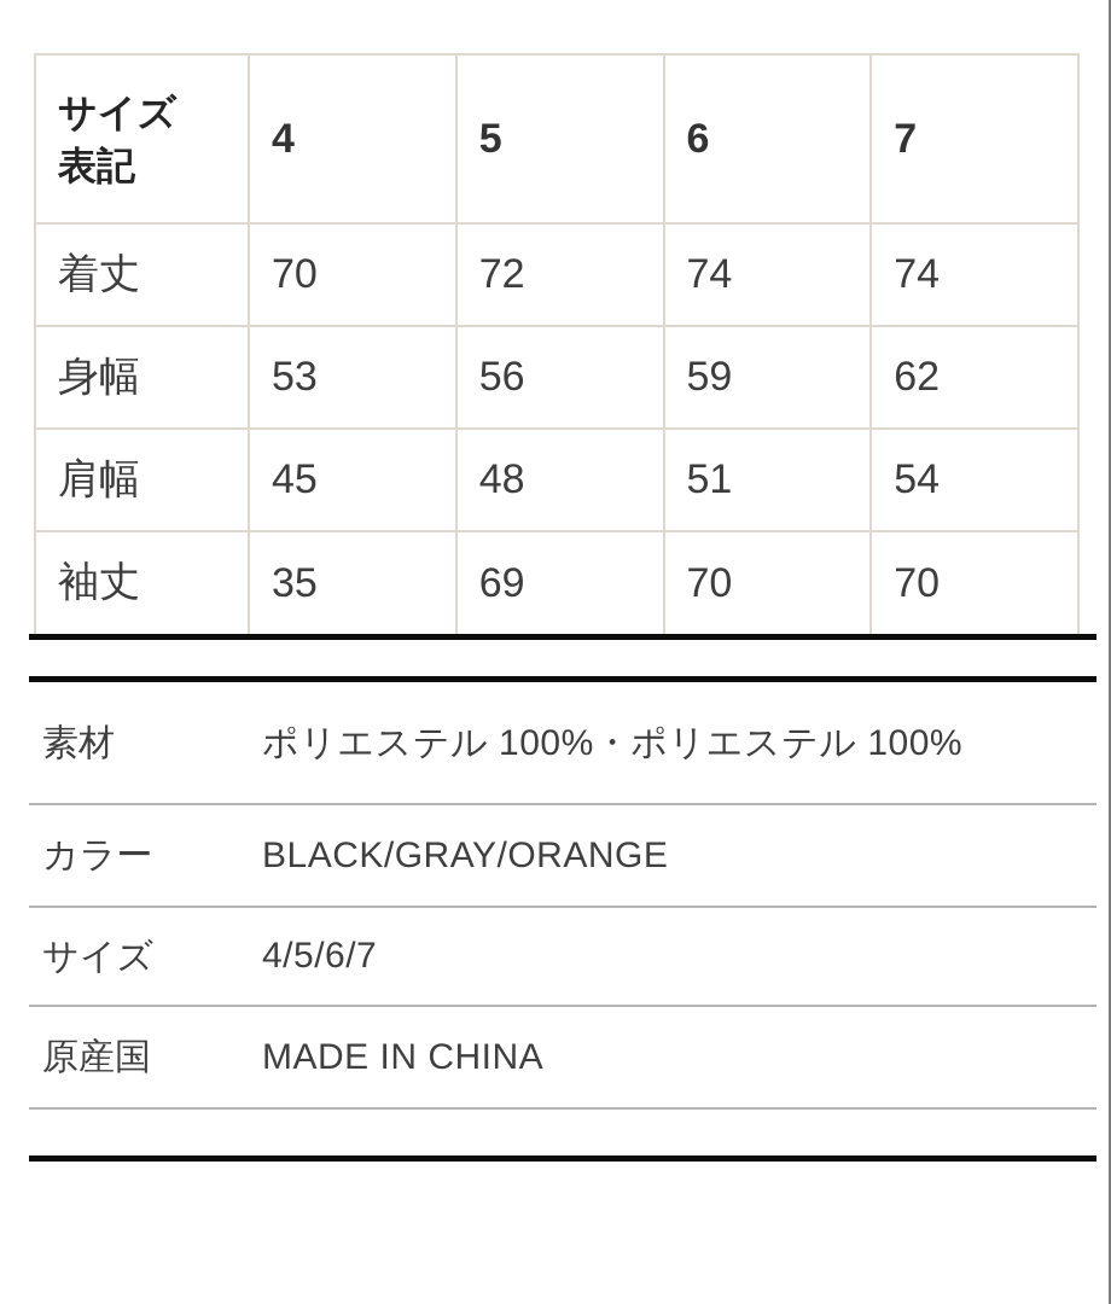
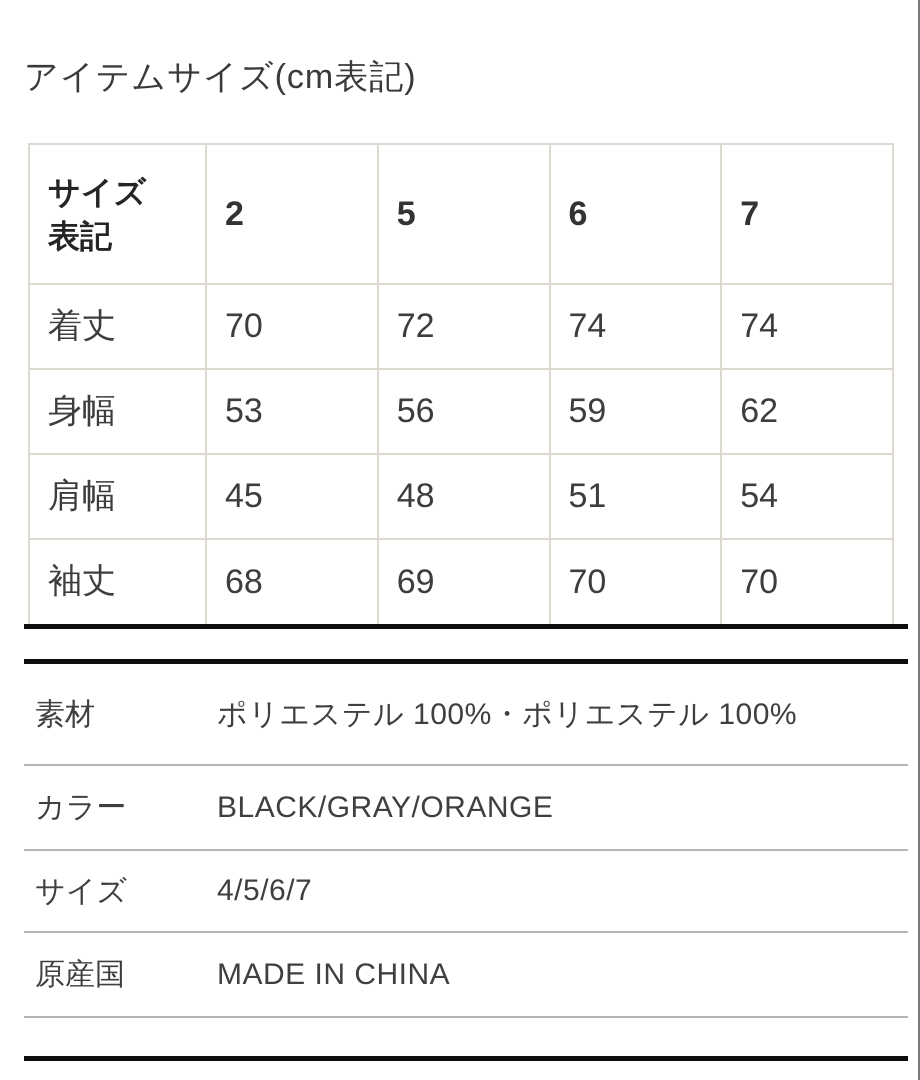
+ アイテムサイズ(cm表記)
- サイズ表記	4	5	6	7
+ サイズ表記	2	5	6	7
  着丈	70	72	74	74
  身幅	53	56	59	62
  肩幅	45	48	51	54
- 袖丈	35	69	70	70
+ 袖丈	68	69	70	70
  素材
  ポリエステル 100%・ポリエステル 100%
  カラー
  BLACK/GRAY/ORANGE
  サイズ
  4/5/6/7
  原産国
  MADE IN CHINA
